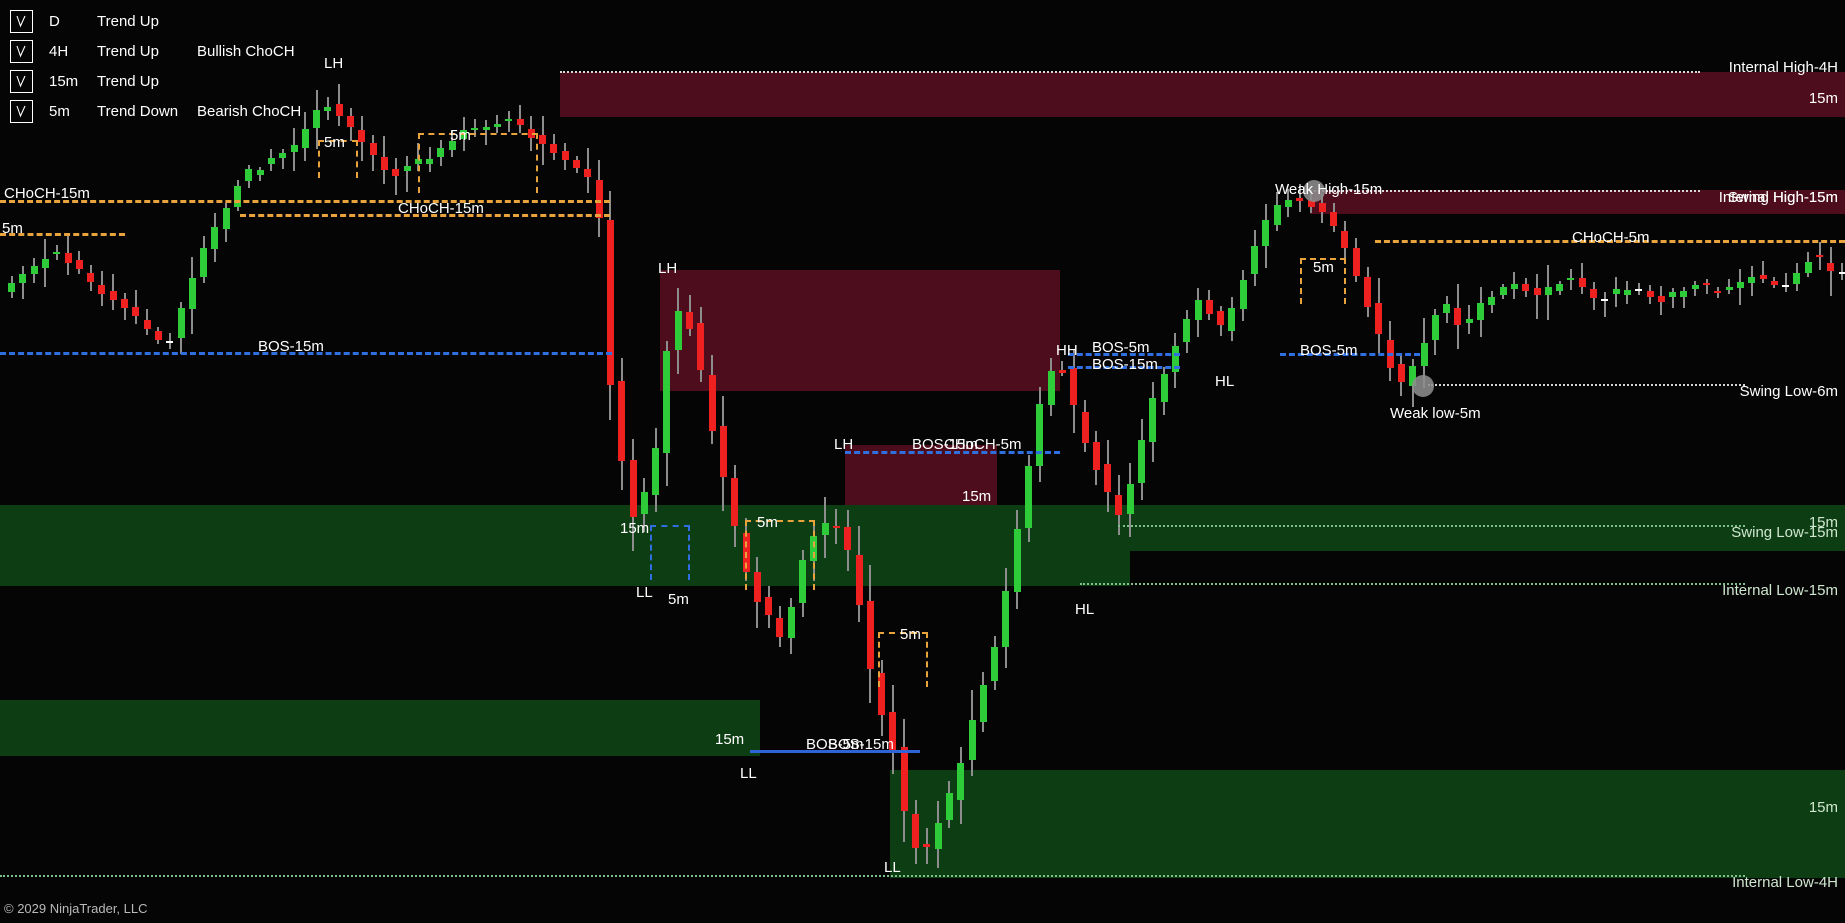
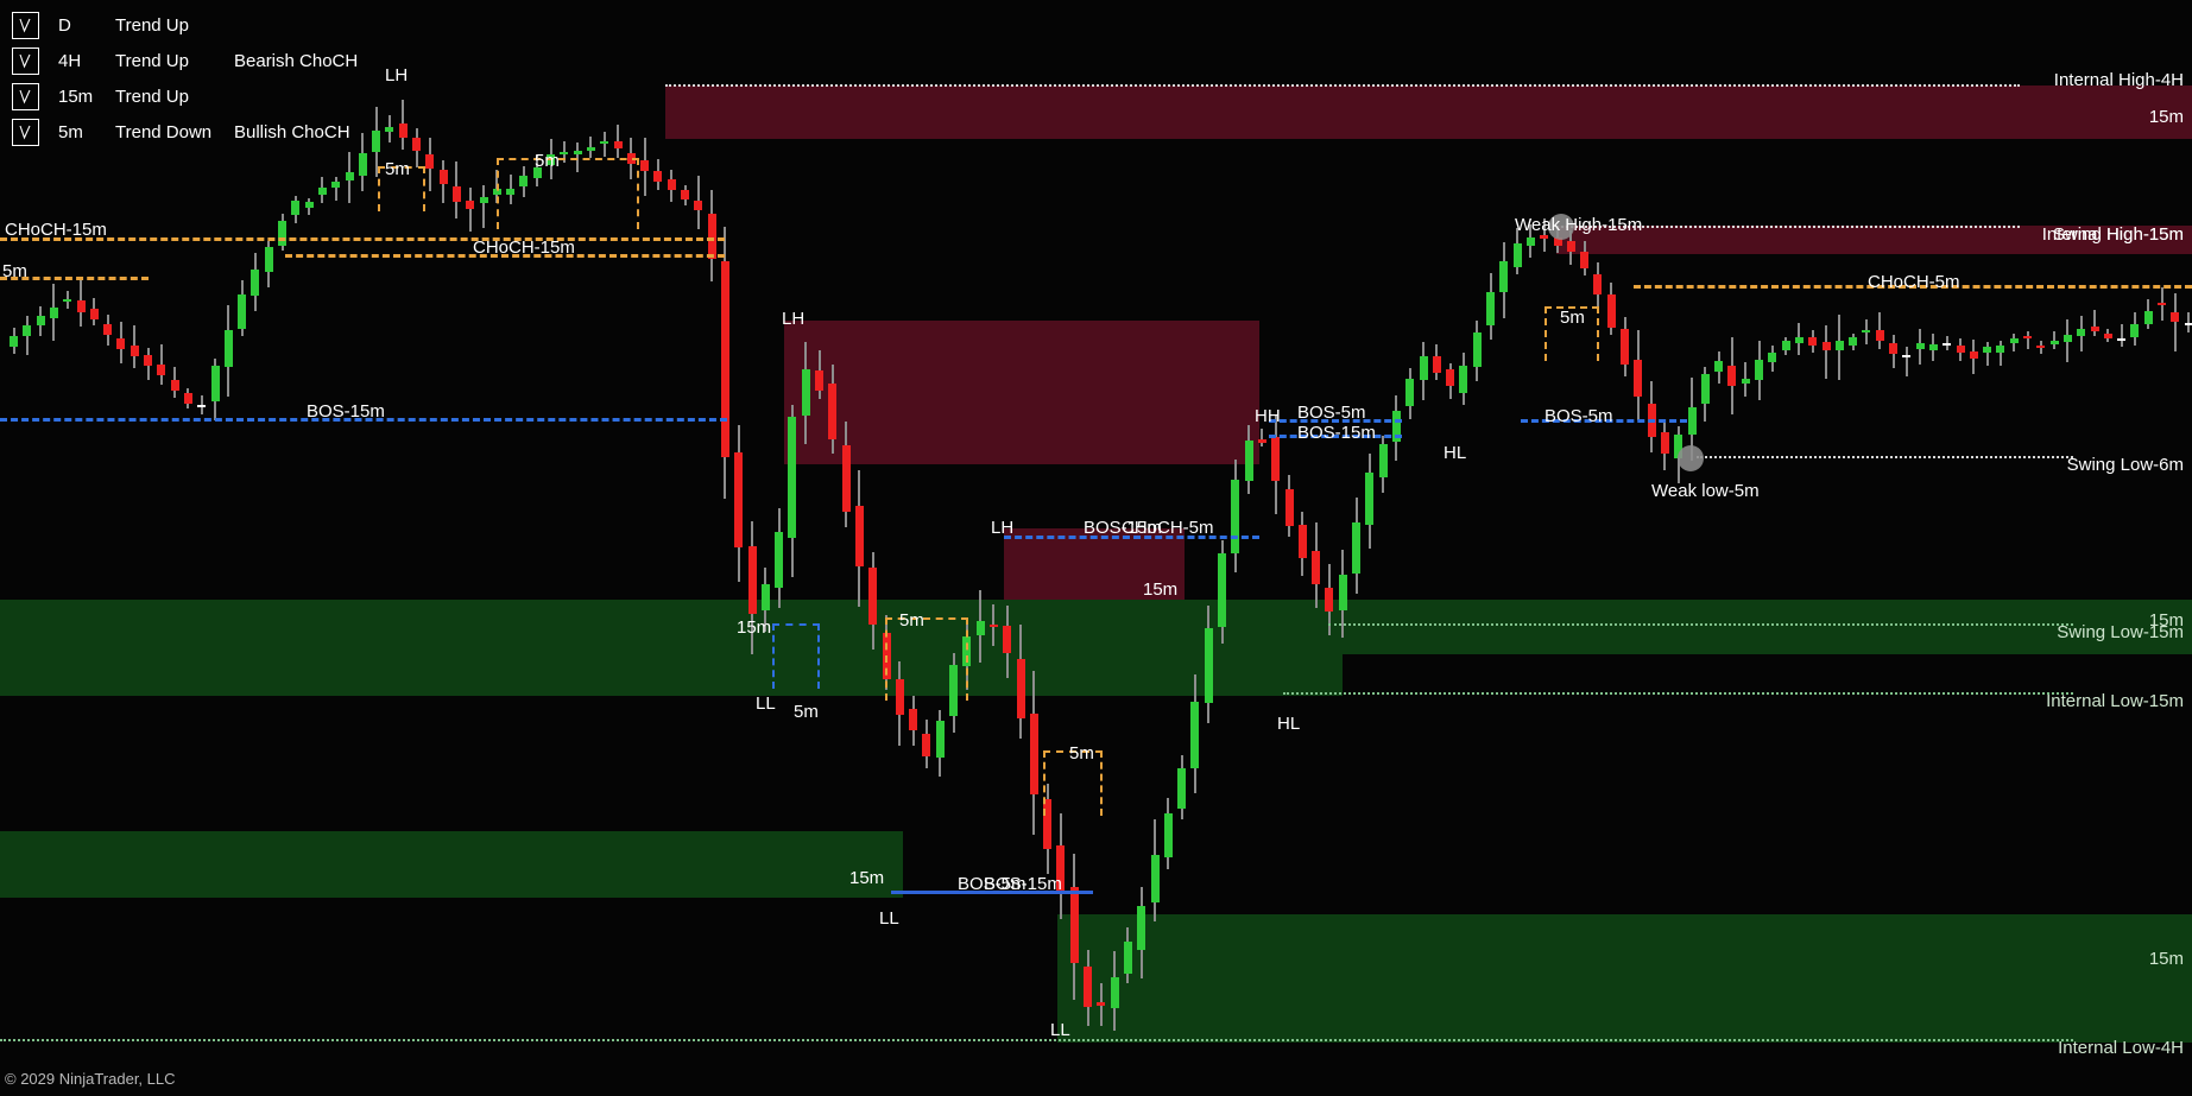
  CHoCH-15m
  5m
  CHoCH-15m
  BOS-15m
  LH
  5m
  5m
  LH
  15m
  5m
  LL
  5m
  LH
  BOS-15m
  CHoCH-5m
  15m
  5m
  15m
  BOS-5m
  BOS-15m
  LL
  LL
  HH
  BOS-5m
  BOS-15m
  HL
  HL
  BOS-5m
  Weak High-15m
  5m
  CHoCH-5m
  Weak low-5m
  Internal High-4H
  15m
  Internal High-15m
  Swing High-15m
  Swing Low-6m
  15m
  Swing Low-15m
  Internal Low-15m
  15m
  Internal Low-4H
  D
  Trend Up
  4H
  Trend Up
- Bullish ChoCH
+ Bearish ChoCH
  15m
  Trend Up
  5m
  Trend Down
- Bearish ChoCH
+ Bullish ChoCH
  © 2029 NinjaTrader, LLC
